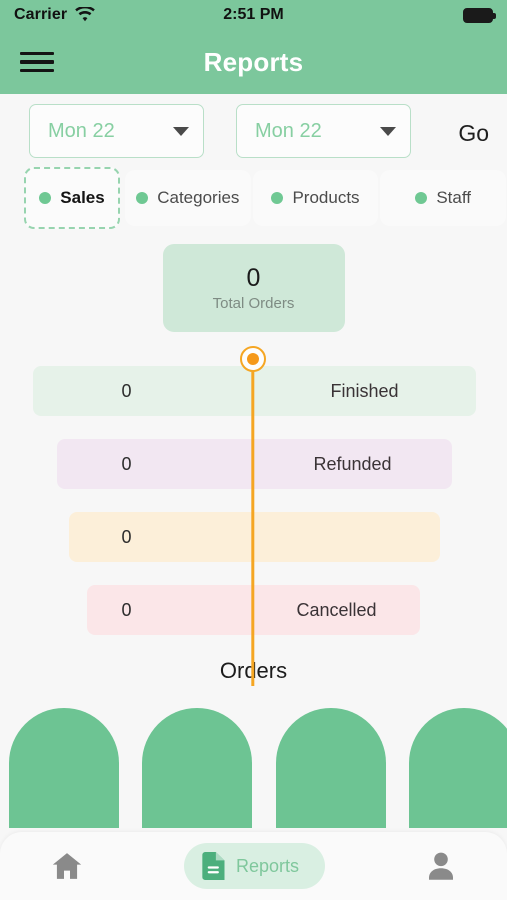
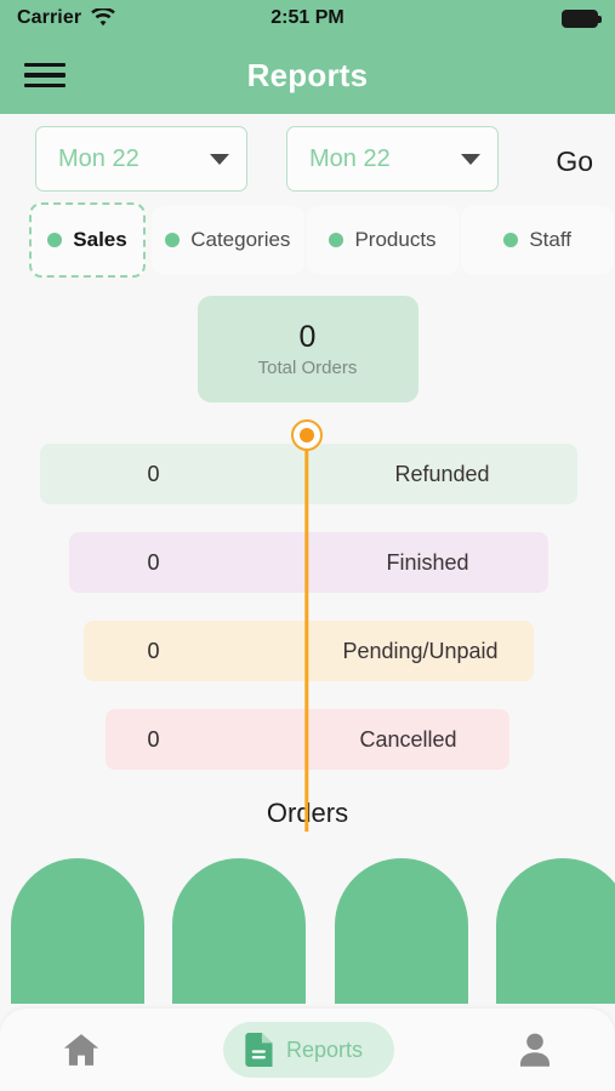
  Carrier
  2:51 PM
  Reports
  Mon 22
  Mon 22
  Go
  Sales
  Categories
  Products
  Staff
  0
  Total Orders
  0
- Finished
+ Refunded
  0
- Refunded
+ Finished
  0
+ Pending/Unpaid
  0
  Cancelled
  Orers
  Reports
